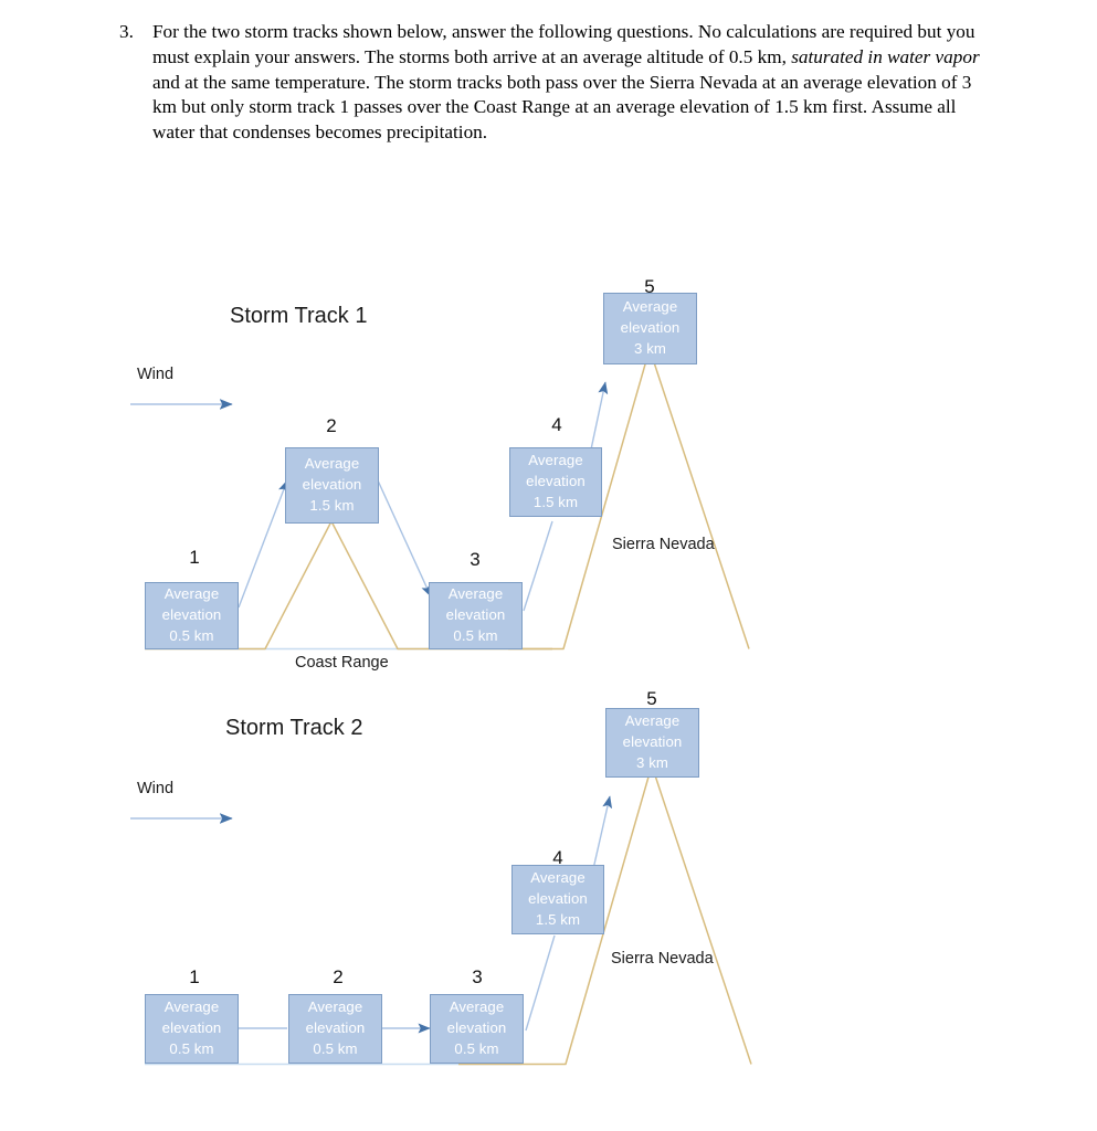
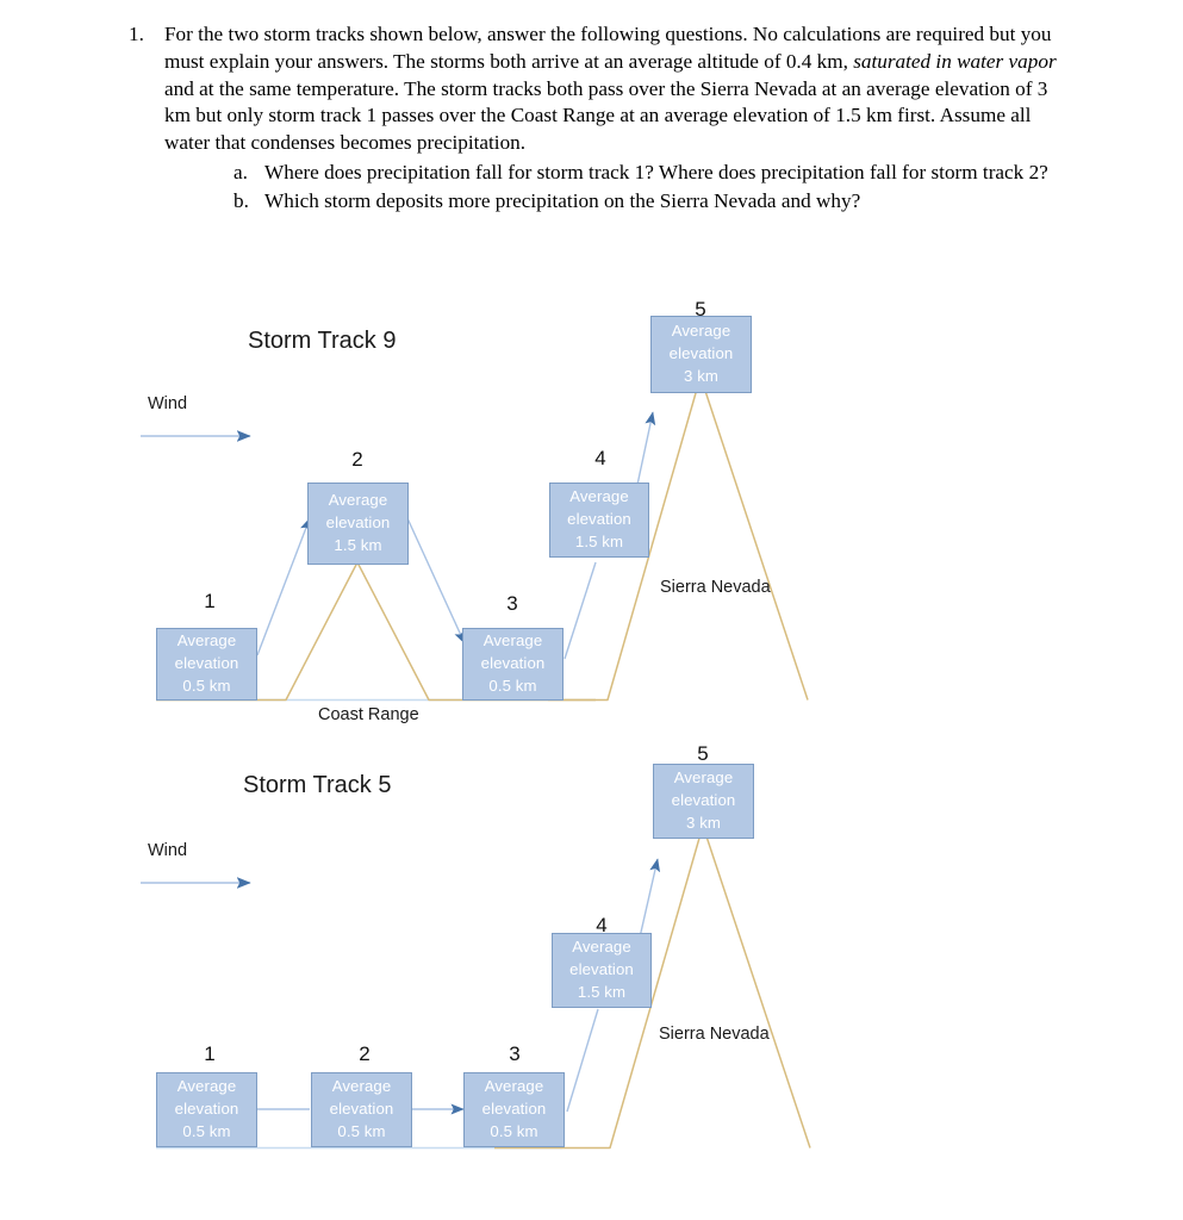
- 3.
+ 1.
- For the two storm tracks shown below, answer the following questions. No calculations are required but you must explain your answers. The storms both arrive at an average altitude of 0.5 km, saturated in water vapor and at the same temperature. The storm tracks both pass over the Sierra Nevada at an average elevation of 3 km but only storm track 1 passes over the Coast Range at an average elevation of 1.5 km first. Assume all water that condenses becomes precipitation.
+ For the two storm tracks shown below, answer the following questions. No calculations are required but you must explain your answers. The storms both arrive at an average altitude of 0.4 km, saturated in water vapor and at the same temperature. The storm tracks both pass over the Sierra Nevada at an average elevation of 3 km but only storm track 1 passes over the Coast Range at an average elevation of 1.5 km first. Assume all water that condenses becomes precipitation.
+ a.
+ Where does precipitation fall for storm track 1? Where does precipitation fall for storm track 2?
+ b.
+ Which storm deposits more precipitation on the Sierra Nevada and why?
- Storm Track 1
+ Storm Track 9
  Wind
  Coast Range
  Sierra Nevada
  1
  2
  3
  4
  5
  Average
  elevation
  0.5 km
  Average
  elevation
  1.5 km
  Average
  elevation
  0.5 km
  Average
  elevation
  1.5 km
  Average
  elevation
  3 km
- Storm Track 2
+ Storm Track 5
  Wind
  Sierra Nevada
  1
  2
  3
  4
  5
  Average
  elevation
  0.5 km
  Average
  elevation
  0.5 km
  Average
  elevation
  0.5 km
  Average
  elevation
  1.5 km
  Average
  elevation
  3 km
